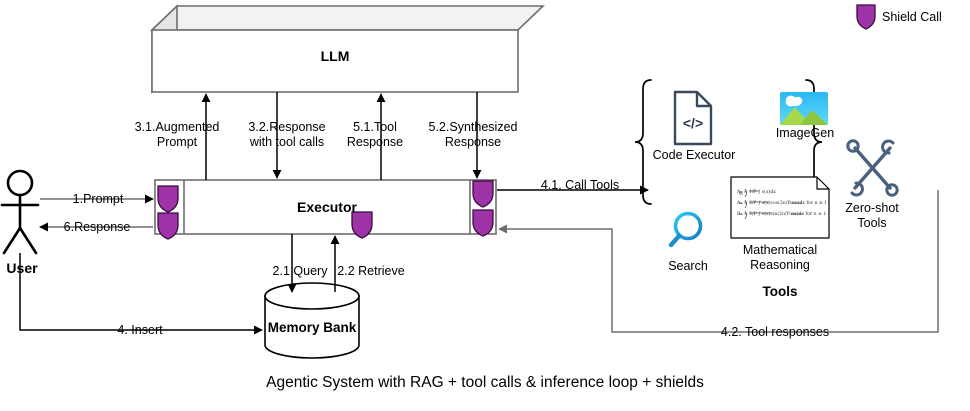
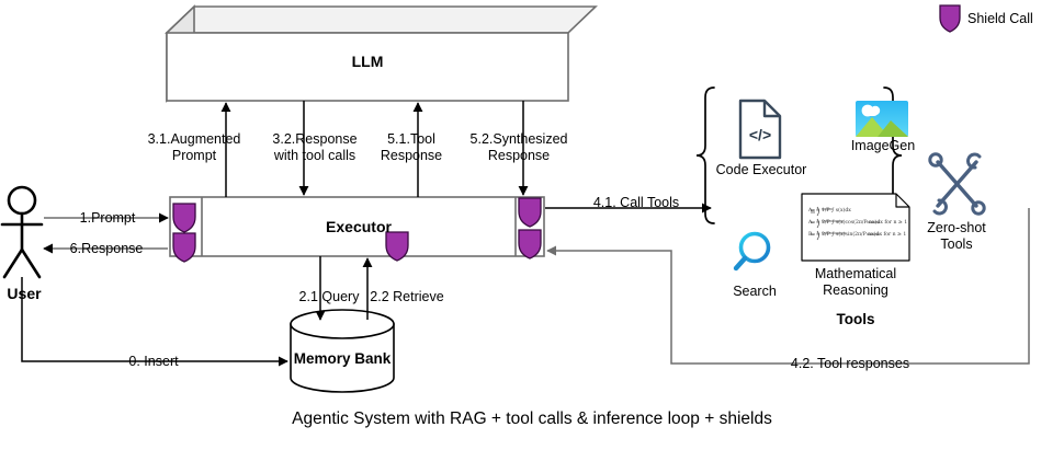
  </>
  LLM
  Executor
  Memory Bank
  User
  1.Prompt
  6.Response
- 4. Insert
+ 0. Insert
  2.1 Query
  2.2 Retrieve
  3.1.Augmented
  Prompt
  3.2.Response
  with tool calls
  5.1.Tool
  Response
  5.2.Synthesized
  Response
  4.1. Call Tools
  4.2. Tool responses
  Code Executor
  ImageGen
  Zero-shot
  Tools
  Search
  Mathematical
  Reasoning
  Tools
  Shield Call
  Agentic System with RAG + tool calls & inference loop + shields
